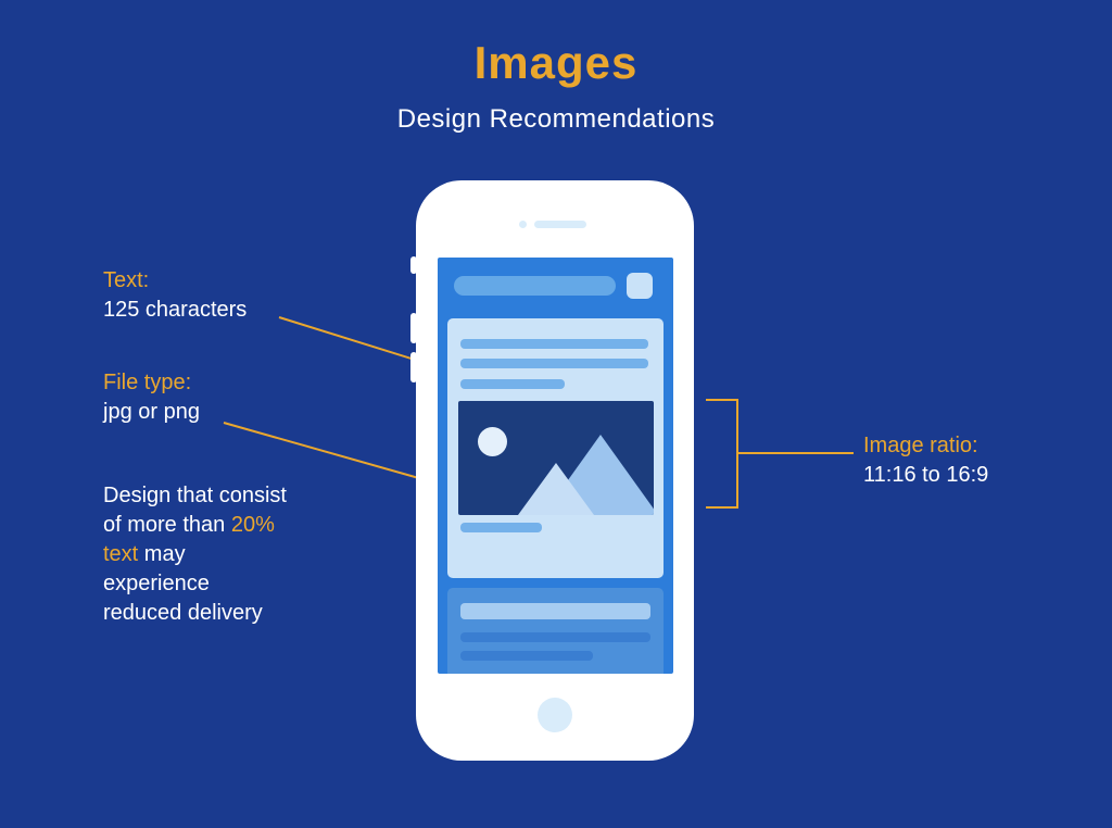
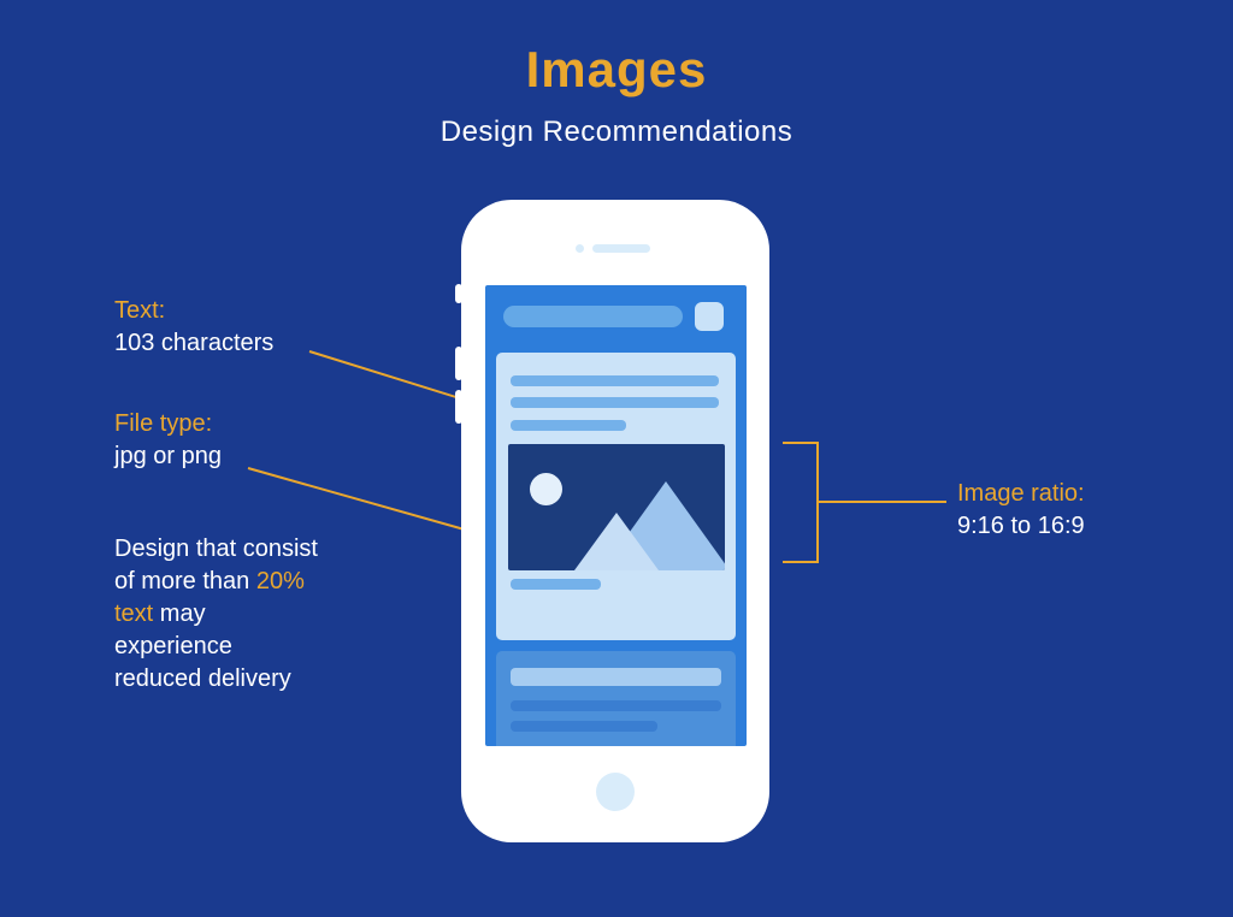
  Images
  Design Recommendations
  Text:
- 125 characters
+ 103 characters
  File type:
  jpg or png
  Design that consist of more than 20% text may experience reduced delivery
  Image ratio:
- 11:16 to 16:9
+ 9:16 to 16:9
